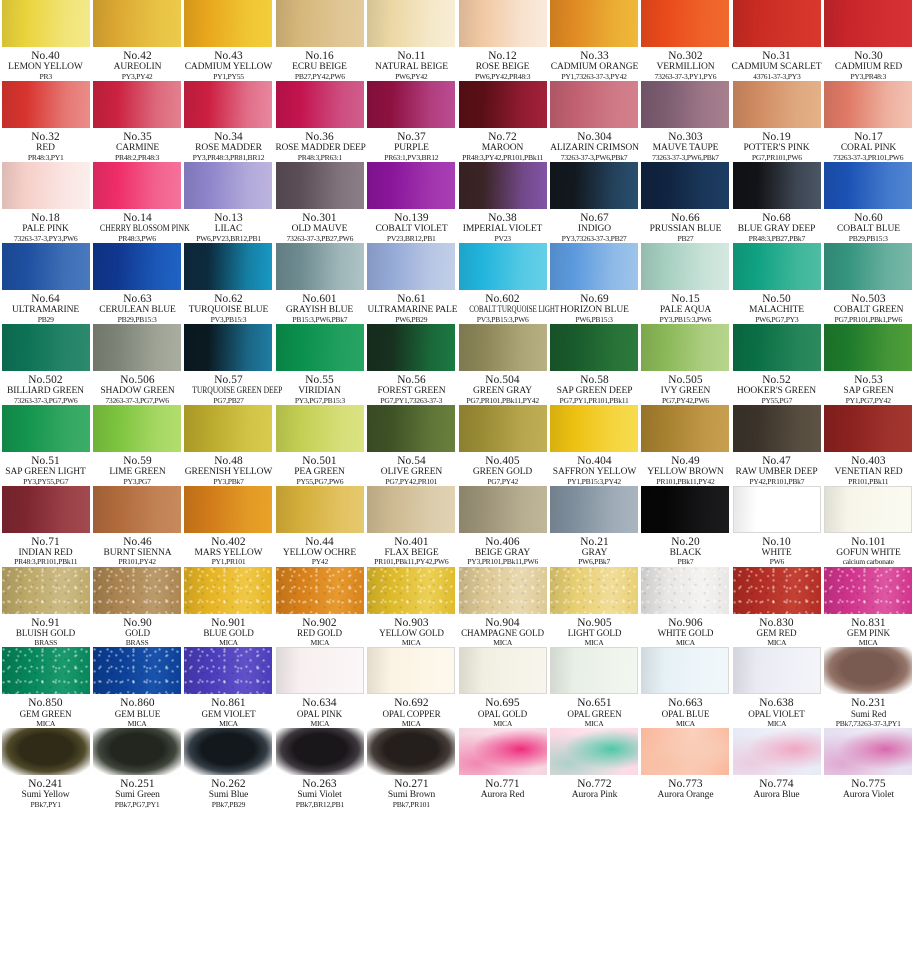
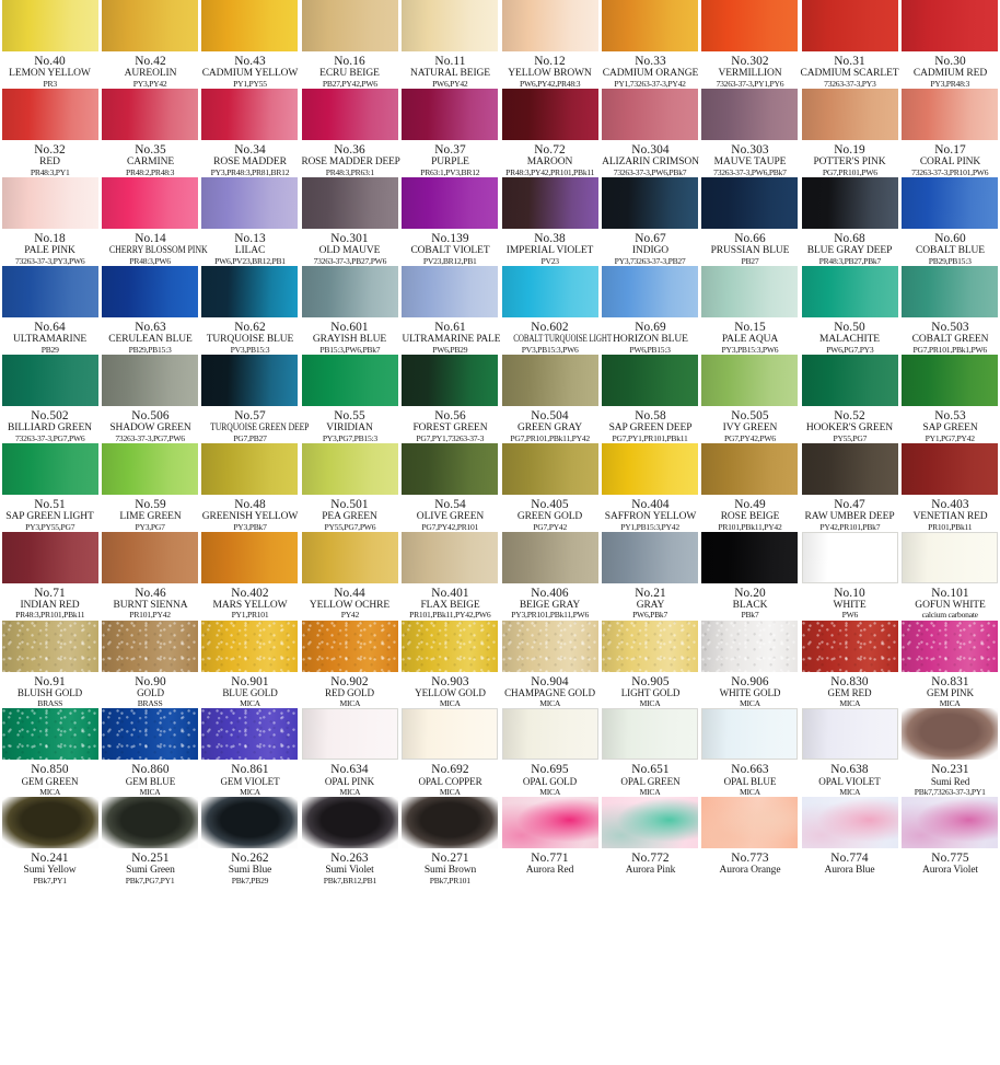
  No.40
  LEMON YELLOW
  PR3
  No.42
  AUREOLIN
  PY3,PY42
  No.43
  CADMIUM YELLOW
  PY1,PY55
  No.16
  ECRU BEIGE
  PB27,PY42,PW6
  No.11
  NATURAL BEIGE
  PW6,PY42
  No.12
- ROSE BEIGE
+ YELLOW BROWN
  PW6,PY42,PR48:3
  No.33
  CADMIUM ORANGE
  PY1,73263-37-3,PY42
  No.302
  VERMILLION
  73263-37-3,PY1,PY6
  No.31
  CADMIUM SCARLET
- 43761-37-3,PY3
+ 73263-37-3,PY3
  No.30
  CADMIUM RED
  PY3,PR48:3
  No.32
  RED
  PR48:3,PY1
  No.35
  CARMINE
  PR48:2,PR48:3
  No.34
  ROSE MADDER
  PY3,PR48:3,PR81,BR12
  No.36
  ROSE MADDER DEEP
  PR48:3,PR63:1
  No.37
  PURPLE
  PR63:1,PV3,BR12
  No.72
  MAROON
  PR48:3,PY42,PR101,PBk11
  No.304
  ALIZARIN CRIMSON
  73263-37-3,PW6,PBk7
  No.303
  MAUVE TAUPE
  73263-37-3,PW6,PBk7
  No.19
  POTTER'S PINK
  PG7,PR101,PW6
  No.17
  CORAL PINK
  73263-37-3,PR101,PW6
  No.18
  PALE PINK
  73263-37-3,PY3,PW6
  No.14
  CHERRY BLOSSOM PIN
  PR48:3,PW6
  No.13
  LILAC
  PW6,PV23,BR12,PB1
  No.301
  OLD MAUVE
  73263-37-3,PB27,PW6
  No.139
  COBALT VIOLET
  PV23,BR12,PB1
  No.38
  IMPERIAL VIOLET
  PV23
  No.67
  INDIGO
  PY3,73263-37-3,PB27
  No.66
  PRUSSIAN BLUE
  PB27
  No.68
  BLUE GRAY DEEP
  PR48:3,PB27,PBk7
  No.60
  COBALT BLUE
  PB29,PB15:3
  No.64
  ULTRAMARINE
  PB29
  No.63
  CERULEAN BLUE
  PB29,PB15:3
  No.62
  TURQUOISE BLUE
  PV3,PB15:3
  No.601
  GRAYISH BLUE
  PB15:3,PW6,PBk7
  No.61
  ULTRAMARINE PALE
  PW6,PB29
  No.602
  COBALT TURQUOISE LIG
  PV3,PB15:3,PW6
  No.69
  HORIZON BLUE
  PW6,PB15:3
  No.15
  PALE AQUA
  PY3,PB15:3,PW6
  No.50
  MALACHITE
  PW6,PG7,PY3
  No.503
  COBALT GREEN
  PG7,PR101,PBk1,PW6
  No.502
  BILLIARD GREEN
  73263-37-3,PG7,PW6
  No.506
  SHADOW GREEN
  73263-37-3,PG7,PW6
  No.57
  TURQUOISE GREEN DE
  PG7,PB27
  No.55
  VIRIDIAN
  PY3,PG7,PB15:3
  No.56
  FOREST GREEN
  PG7,PY1,73263-37-3
  No.504
  GREEN GRAY
  PG7,PR101,PBk11,PY42
  No.58
  SAP GREEN DEEP
  PG7,PY1,PR101,PBk11
  No.505
  IVY GREEN
  PG7,PY42,PW6
  No.52
  HOOKER'S GREEN
  PY55,PG7
  No.53
  SAP GREEN
  PY1,PG7,PY42
  No.51
  SAP GREEN LIGHT
  PY3,PY55,PG7
  No.59
  LIME GREEN
  PY3,PG7
  No.48
  GREENISH YELLOW
  PY3,PBk7
  No.501
  PEA GREEN
  PY55,PG7,PW6
  No.54
  OLIVE GREEN
  PG7,PY42,PR101
  No.405
  GREEN GOLD
  PG7,PY42
  No.404
  SAFFRON YELLOW
  PY1,PB15:3,PY42
  No.49
- YELLOW BROWN
+ ROSE BEIGE
  PR101,PBk11,PY42
  No.47
  RAW UMBER DEEP
  PY42,PR101,PBk7
  No.403
  VENETIAN RED
  PR101,PBk11
  No.71
  INDIAN RED
  PR48:3,PR101,PBk11
  No.46
  BURNT SIENNA
  PR101,PY42
  No.402
  MARS YELLOW
  PY1,PR101
  No.44
  YELLOW OCHRE
  PY42
  No.401
  FLAX BEIGE
  PR101,PBk11,PY42,PW6
  No.406
  BEIGE GRAY
  PY3,PR101,PBk11,PW6
  No.21
  GRAY
  PW6,PBk7
  No.20
  BLACK
  PBk7
  No.10
  WHITE
  PW6
  No.101
  GOFUN WHITE
  calcium carbonate
  No.91
  BLUISH GOLD
  BRASS
  No.90
  GOLD
  BRASS
  No.901
  BLUE GOLD
  MICA
  No.902
  RED GOLD
  MICA
  No.903
  YELLOW GOLD
  MICA
  No.904
  CHAMPAGNE GOLD
  MICA
  No.905
  LIGHT GOLD
  MICA
  No.906
  WHITE GOLD
  MICA
  No.830
  GEM RED
  MICA
  No.831
  GEM PINK
  MICA
  No.850
  GEM GREEN
  MICA
  No.860
  GEM BLUE
  MICA
  No.861
  GEM VIOLET
  MICA
  No.634
  OPAL PINK
  MICA
  No.692
  OPAL COPPER
  MICA
  No.695
  OPAL GOLD
  MICA
  No.651
  OPAL GREEN
  MICA
  No.663
  OPAL BLUE
  MICA
  No.638
  OPAL VIOLET
  MICA
  No.231
  Sumi Red
  PBk7,73263-37-3,PY1
  No.241
  Sumi Yellow
  PBk7,PY1
  No.251
  Sumi Green
  PBk7,PG7,PY1
  No.262
  Sumi Blue
  PBk7,PB29
  No.263
  Sumi Violet
  PBk7,BR12,PB1
  No.271
  Sumi Brown
  PBk7,PR101
  No.771
  Aurora Red
  No.772
  Aurora Pink
  No.773
  Aurora Orange
  No.774
  Aurora Blue
  No.775
  Aurora Violet
